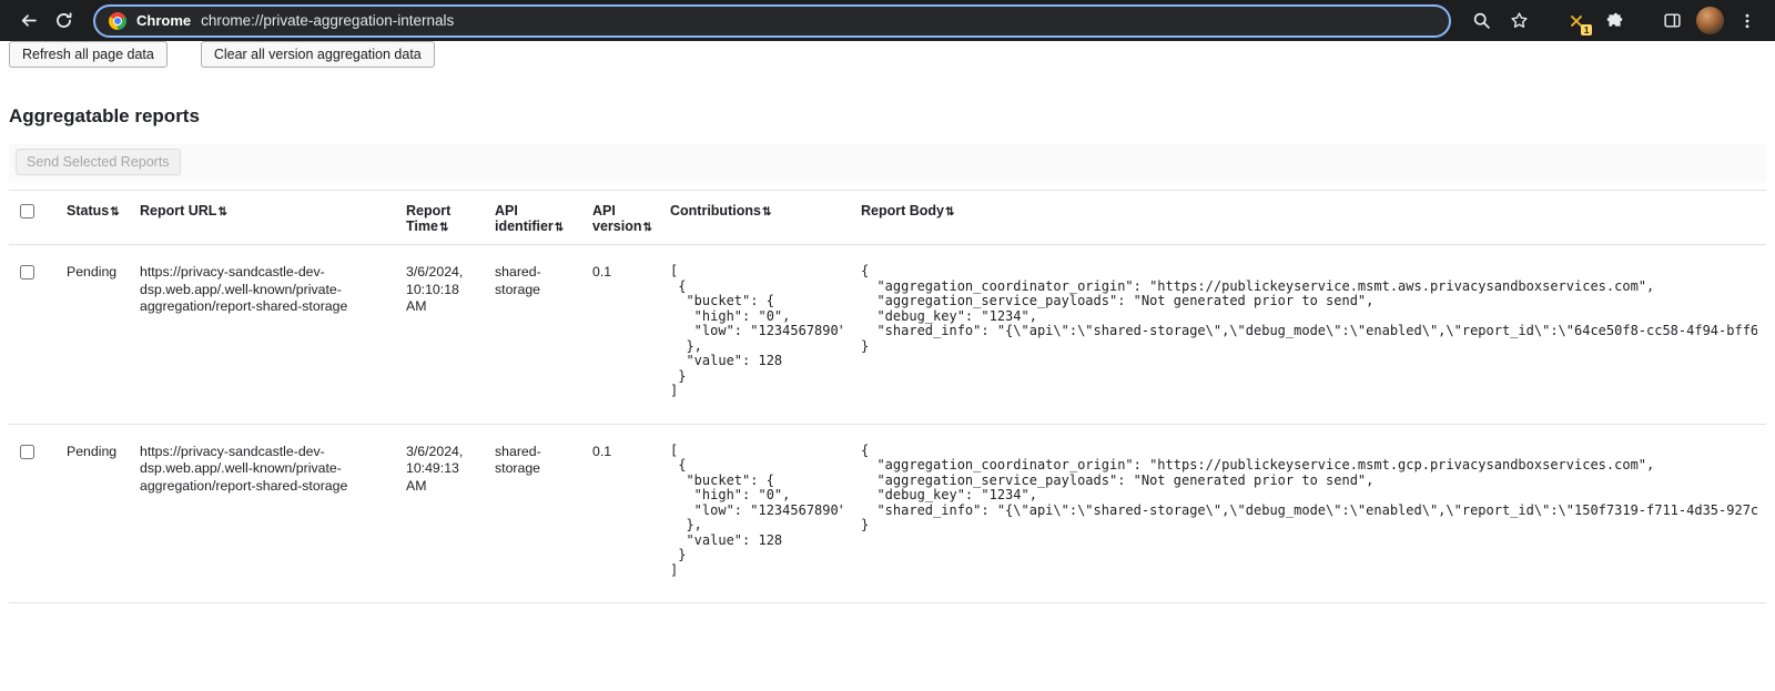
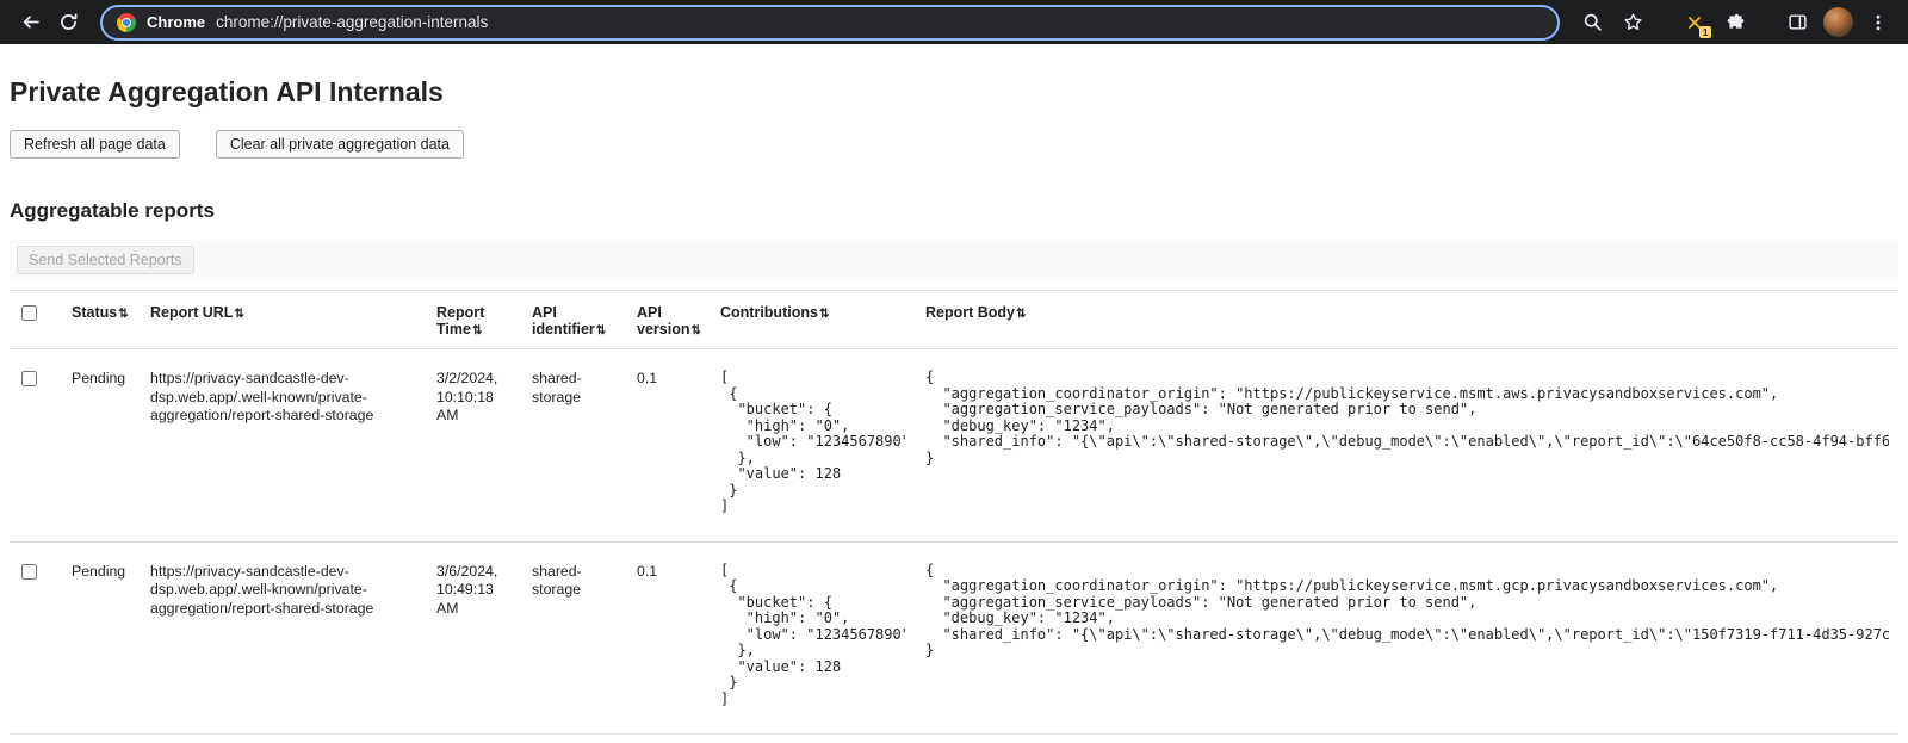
  Chrome
  chrome://private-aggregation-internals
  1
+ Private Aggregation API Internals
  Refresh all page data
- Clear all version aggregation data
+ Clear all private aggregation data
  Aggregatable reports
  Send Selected Reports
  	Status⇅	Report URL⇅	Report Time⇅	API identifier⇅	API version⇅	Contributions⇅	Report Body⇅
- 	Pending	https://privacy-sandcastle-dev-dsp.web.app/.well-known/private-aggregation/report-shared-storage	3/6/2024, 10:10:18 AM	shared-storage	0.1	[ { "bucket": { "high": "0", "low": "1234567890" }, "value": 128 } ]	{ "aggregation_coordinator_origin": "https://publickeyservice.msmt.aws.privacysandboxservices.com", "aggregation_service_payloads": "Not generated prior to send", "debug_key": "1234", "shared_info": "{\"api\":\"shared-storage\",\"debug_mode\":\"enabled\",\"report_id\":\"64ce50f8-cc58-4f94-bff6 }
+ 	Pending	https://privacy-sandcastle-dev-dsp.web.app/.well-known/private-aggregation/report-shared-storage	3/2/2024, 10:10:18 AM	shared-storage	0.1	[ { "bucket": { "high": "0", "low": "1234567890" }, "value": 128 } ]	{ "aggregation_coordinator_origin": "https://publickeyservice.msmt.aws.privacysandboxservices.com", "aggregation_service_payloads": "Not generated prior to send", "debug_key": "1234", "shared_info": "{\"api\":\"shared-storage\",\"debug_mode\":\"enabled\",\"report_id\":\"64ce50f8-cc58-4f94-bff6 }
  	Pending	https://privacy-sandcastle-dev-dsp.web.app/.well-known/private-aggregation/report-shared-storage	3/6/2024, 10:49:13 AM	shared-storage	0.1	[ { "bucket": { "high": "0", "low": "1234567890" }, "value": 128 } ]	{ "aggregation_coordinator_origin": "https://publickeyservice.msmt.gcp.privacysandboxservices.com", "aggregation_service_payloads": "Not generated prior to send", "debug_key": "1234", "shared_info": "{\"api\":\"shared-storage\",\"debug_mode\":\"enabled\",\"report_id\":\"150f7319-f711-4d35-927c }
